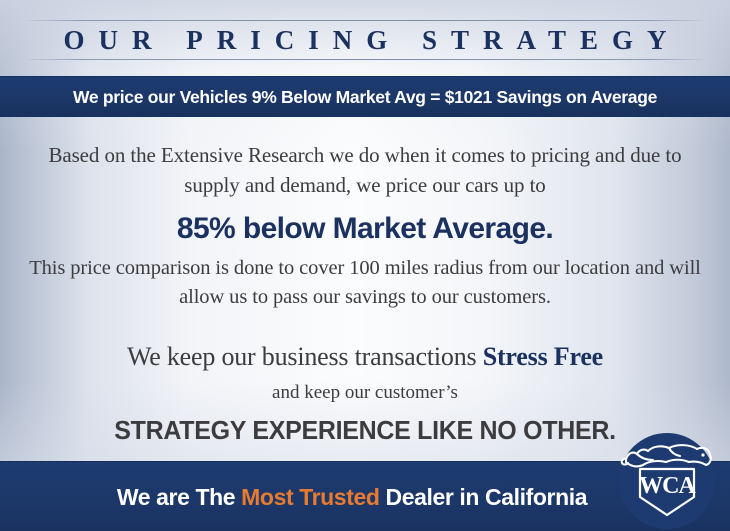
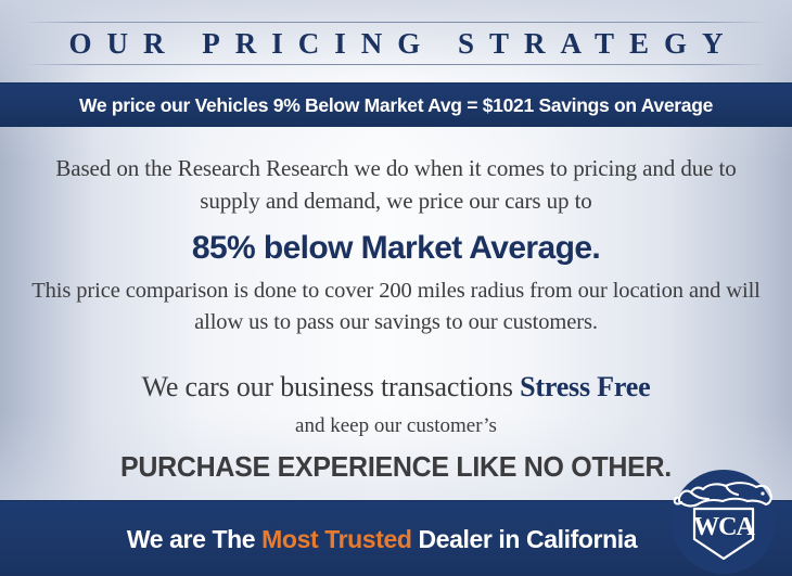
  OUR PRICING STRATEGY
  We price our Vehicles 9% Below Market Avg = $1021 Savings on Average
- Based on the Extensive Research we do when it comes to pricing and due to supply and demand, we price our cars up to
+ Based on the Research Research we do when it comes to pricing and due to supply and demand, we price our cars up to
  85% below Market Average.
- This price comparison is done to cover 100 miles radius from our location and will allow us to pass our savings to our customers.
+ This price comparison is done to cover 200 miles radius from our location and will allow us to pass our savings to our customers.
- We keep our business transactions Stress Free
+ We cars our business transactions Stress Free
  and keep our customer’s
- STRATEGY EXPERIENCE LIKE NO OTHER.
+ PURCHASE EXPERIENCE LIKE NO OTHER.
  We are The Most Trusted Dealer in California
  WCA
